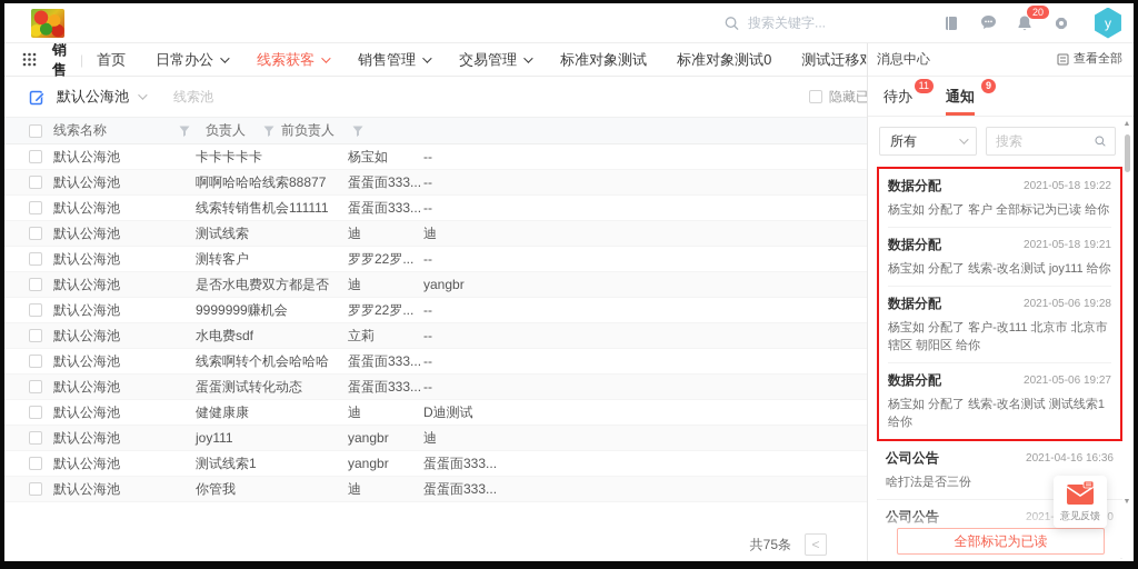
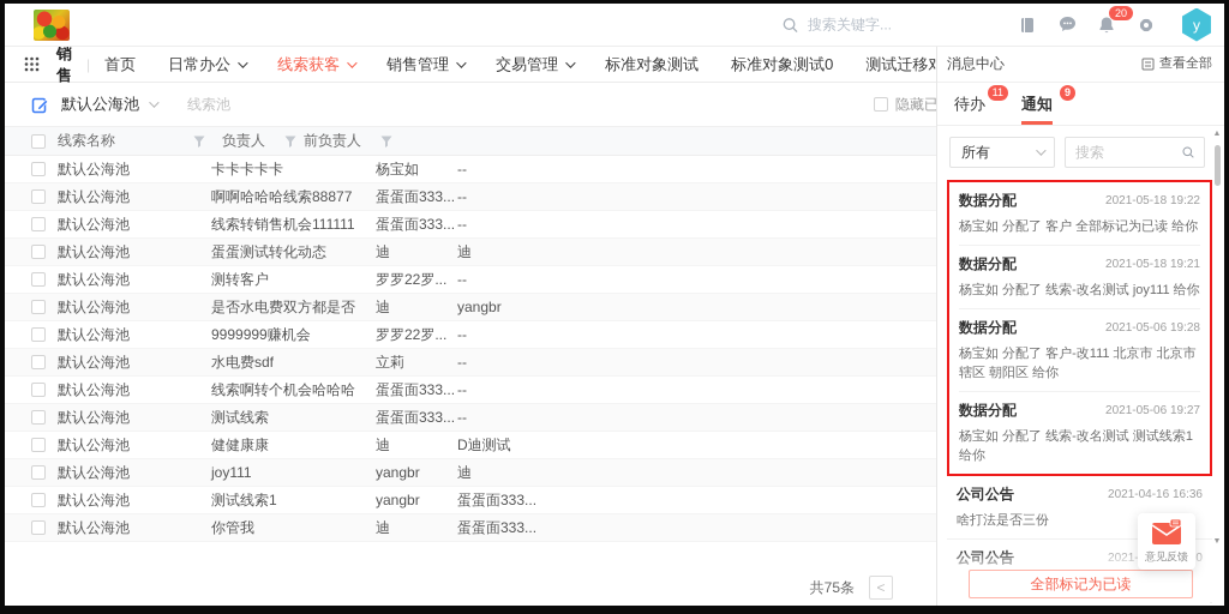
  搜索关键字...
  20
  y
  销售
  |
  首页
  日常办公
  线索获客
  销售管理
  交易管理
  标准对象测试
  标准对象测试0
  默认公海池
  线索池
  隐藏已
  线索名称
  负责人
  前负责人
  默认公海池
  卡卡卡卡卡
  杨宝如
  --
  默认公海池
  啊啊哈哈哈线索88877
  蛋蛋面333...
  --
  默认公海池
  线索转销售机会111111
  蛋蛋面333...
  --
  默认公海池
- 测试线索
+ 蛋蛋测试转化动态
  迪
  迪
  默认公海池
  测转客户
  罗罗22罗...
  --
  默认公海池
  是否水电费双方都是否
  迪
  yangbr
  默认公海池
  9999999赚机会
  罗罗22罗...
  --
  默认公海池
  水电费sdf
  立莉
  --
  默认公海池
  线索啊转个机会哈哈哈
  蛋蛋面333...
  --
  默认公海池
- 蛋蛋测试转化动态
+ 测试线索
  蛋蛋面333...
  --
  默认公海池
  健健康康
  迪
  D迪测试
  默认公海池
  joy111
  yangbr
  迪
  默认公海池
  测试线索1
  yangbr
  蛋蛋面333...
  默认公海池
  你管我
  迪
  蛋蛋面333...
  共75条
  <
  消息中心
  查看全部
  待办
  11
  通知
  9
  所有
  搜索
  数据分配
  2021-05-18 19:22
  杨宝如 分配了 客户 全部标记为已读 给你
  数据分配
  2021-05-18 19:21
  杨宝如 分配了 线索-改名测试 joy111 给你
  数据分配
  2021-05-06 19:28
  杨宝如 分配了 客户-改111 北京市 北京市辖区 朝阳区 给你
  数据分配
  2021-05-06 19:27
  杨宝如 分配了 线索-改名测试 测试线索1 给你
  公司公告
  2021-04-16 16:36
  啥打法是否三份
  全部标记为已读
  意见反馈
